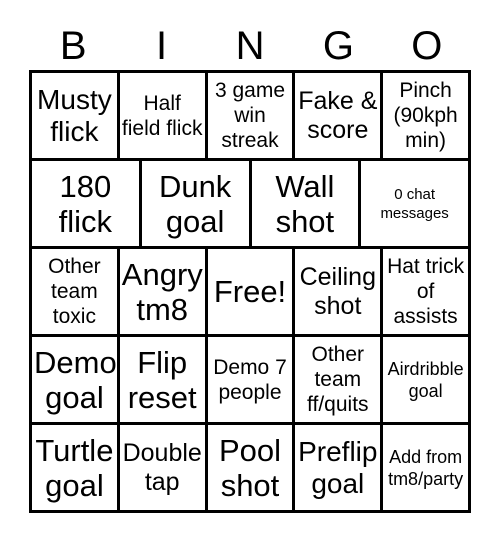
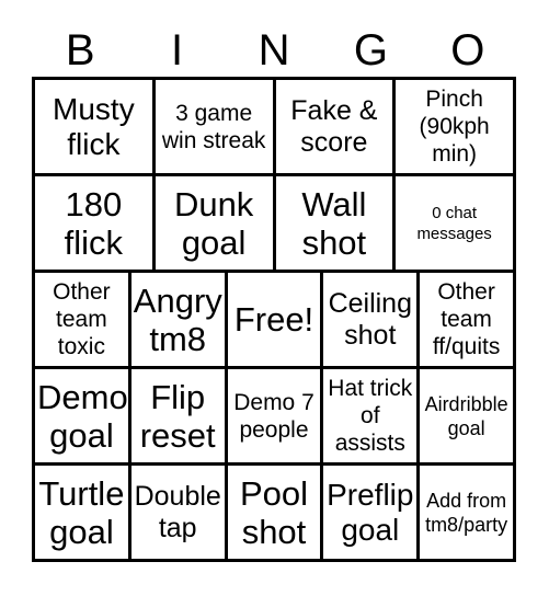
  B
  I
  N
  G
  O
  Musty flick
- Half field flick
  3 game win streak
  Fake & score
  Pinch (90kph min)
  180 flick
  Dunk goal
  Wall shot
  0 chat messages
  Other team toxic
  Angry tm8
  Free!
  Ceiling shot
- Hat trick of assists
+ Other team ff/quits
  Demo goal
  Flip reset
  Demo 7 people
- Other team ff/quits
+ Hat trick of assists
  Airdribble goal
  Turtle goal
  Double tap
  Pool shot
  Preflip goal
  Add from tm8/party
